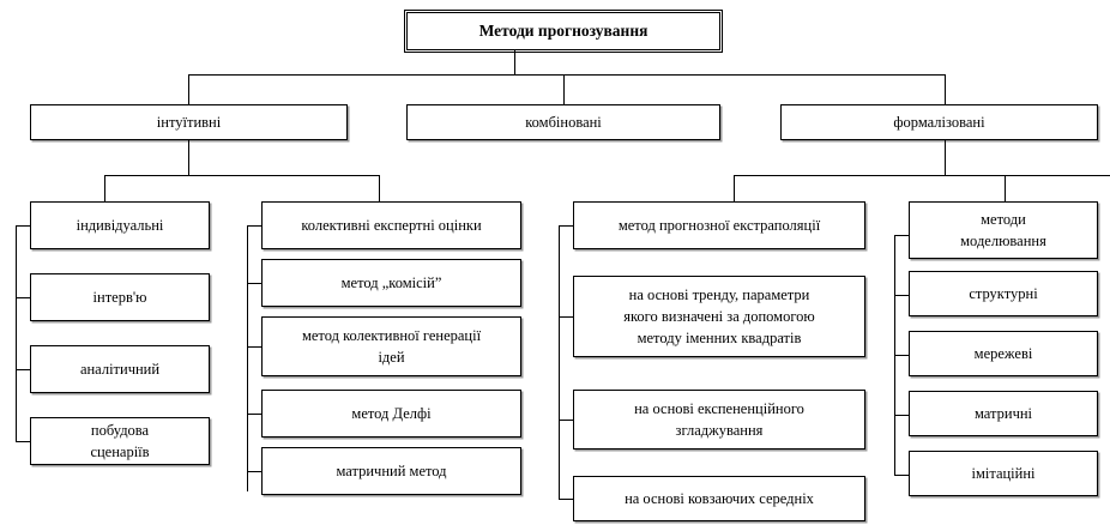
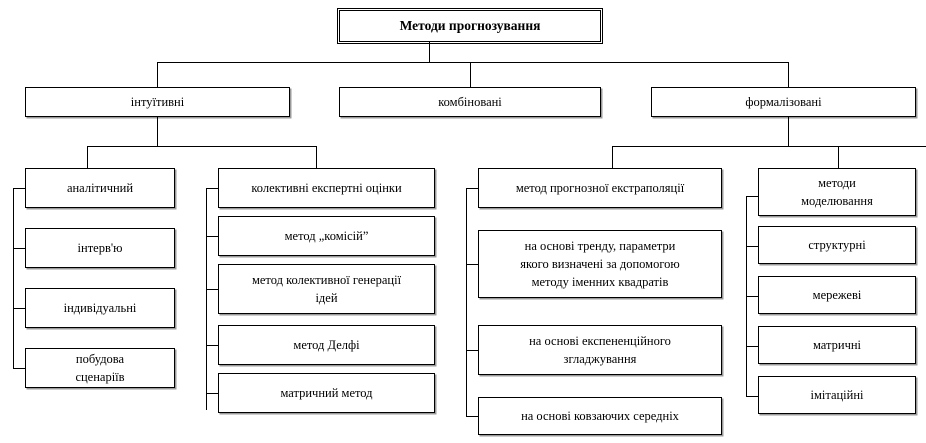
  Методи прогнозування
  інтуїтивні
  комбіновані
  формалізовані
- індивідуальні
+ аналітичний
  інтерв'ю
- аналітичний
+ індивідуальні
  побудова
  сценаріїв
  колективні експертні оцінки
  метод „комісій”
  метод колективної генерації
  ідей
  метод Делфі
  матричний метод
  метод прогнозної екстраполяції
  на основі тренду, параметри
  якого визначені за допомогою
  методу іменних квадратів
  на основі експененційного
  згладжування
  на основі ковзаючих середніх
  методи
  моделювання
  структурні
  мережеві
  матричні
  імітаційні
